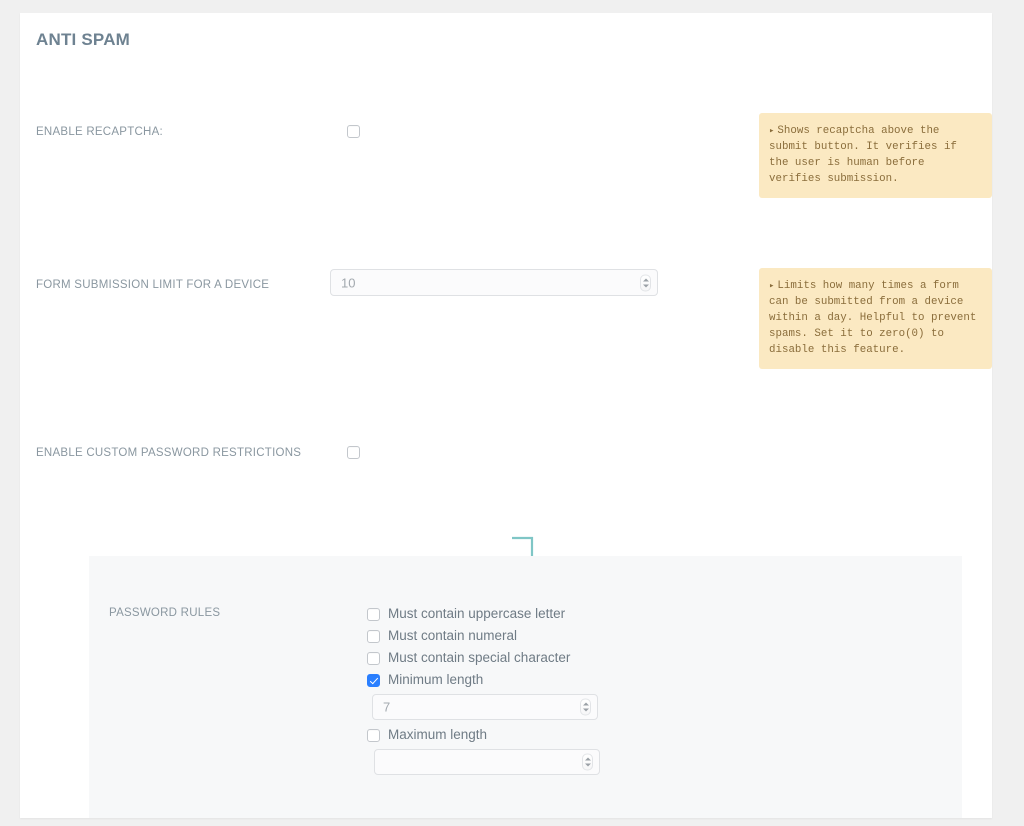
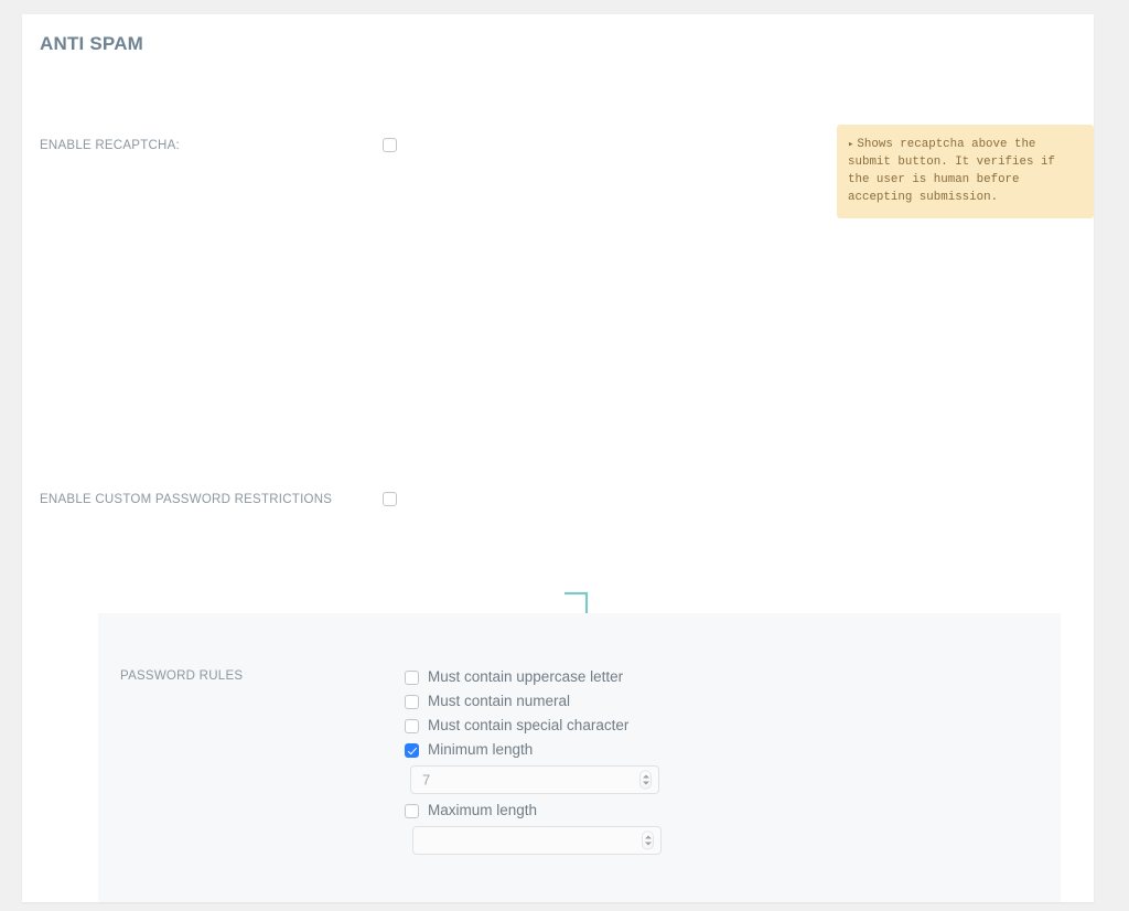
  ANTI SPAM
  ENABLE RECAPTCHA:
- ▸ Shows recaptcha above the submit button. It verifies if the user is human before verifies submission.
+ ▸ Shows recaptcha above the submit button. It verifies if the user is human before accepting submission.
- FORM SUBMISSION LIMIT FOR A DEVICE
- 10
- ▸ Limits how many times a form can be submitted from a device within a day. Helpful to prevent spams. Set it to zero(0) to disable this feature.
  ENABLE CUSTOM PASSWORD RESTRICTIONS
  PASSWORD RULES
  Must contain uppercase letter
  Must contain numeral
  Must contain special character
  Minimum length
  7
  Maximum length
